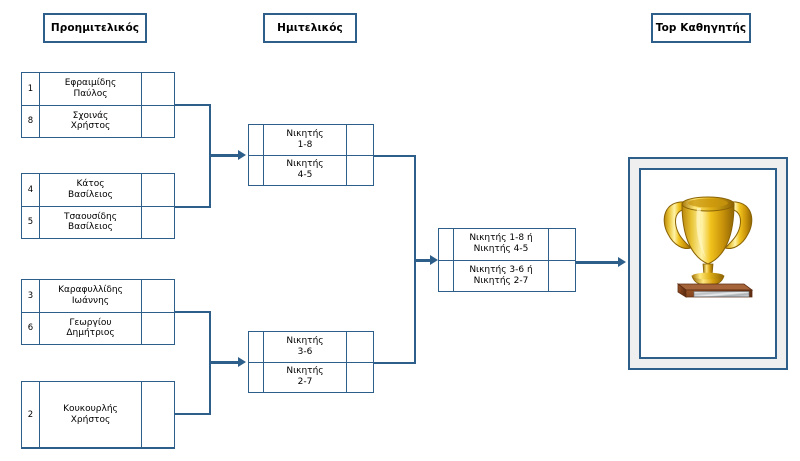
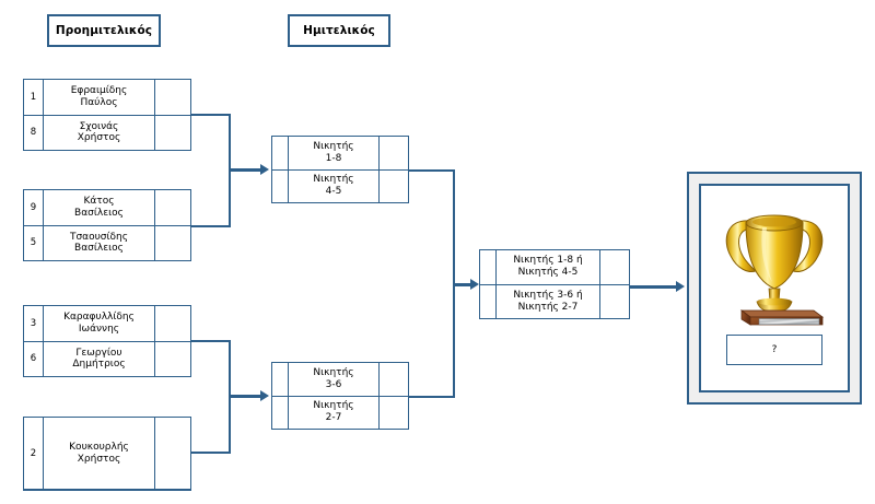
  Προημιτελικός
  Ημιτελικός
- Top Καθηγητής
  1
  Εφραιμίδης
  Παύλος
  8
  Σχοινάς
  Χρήστος
- 4
+ 9
  Κάτος
  Βασίλειος
  5
  Τσαουσίδης
  Βασίλειος
  3
  Καραφυλλίδης
  Ιωάννης
  6
  Γεωργίου
  Δημήτριος
  2
  Κουκουρλής
  Χρήστος
  Νικητής
  1-8
  Νικητής
  4-5
  Νικητής
  3-6
  Νικητής
  2-7
  Νικητής 1-8 ή
  Νικητής 4-5
  Νικητής 3-6 ή
  Νικητής 2-7
+ ?
